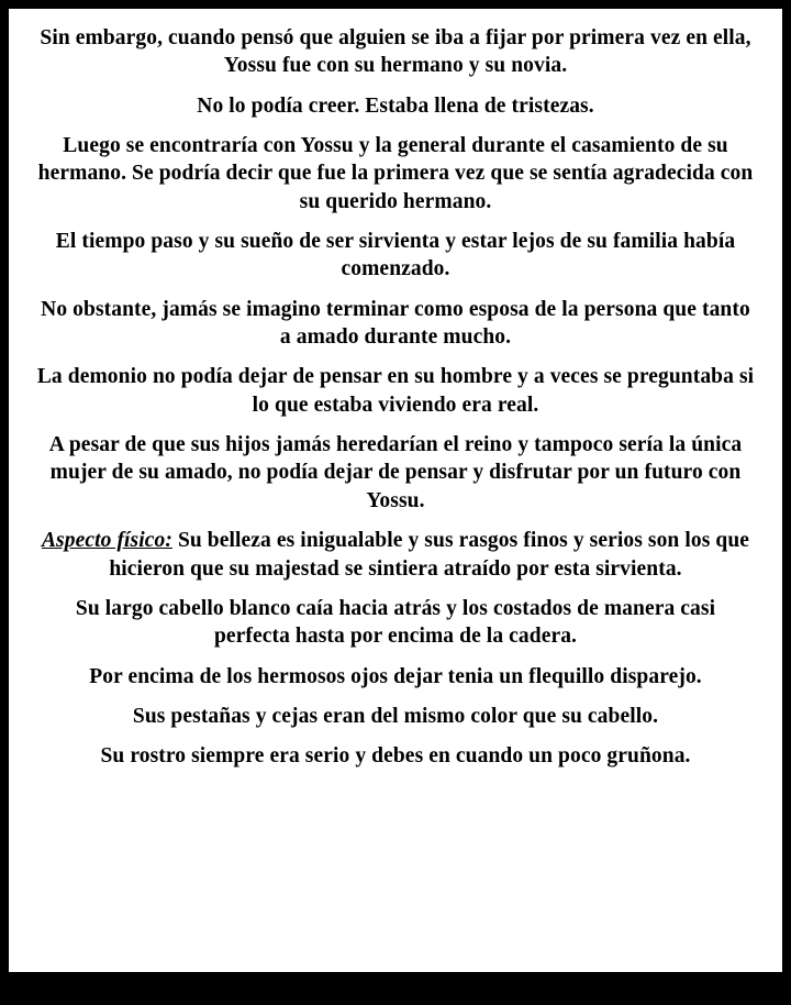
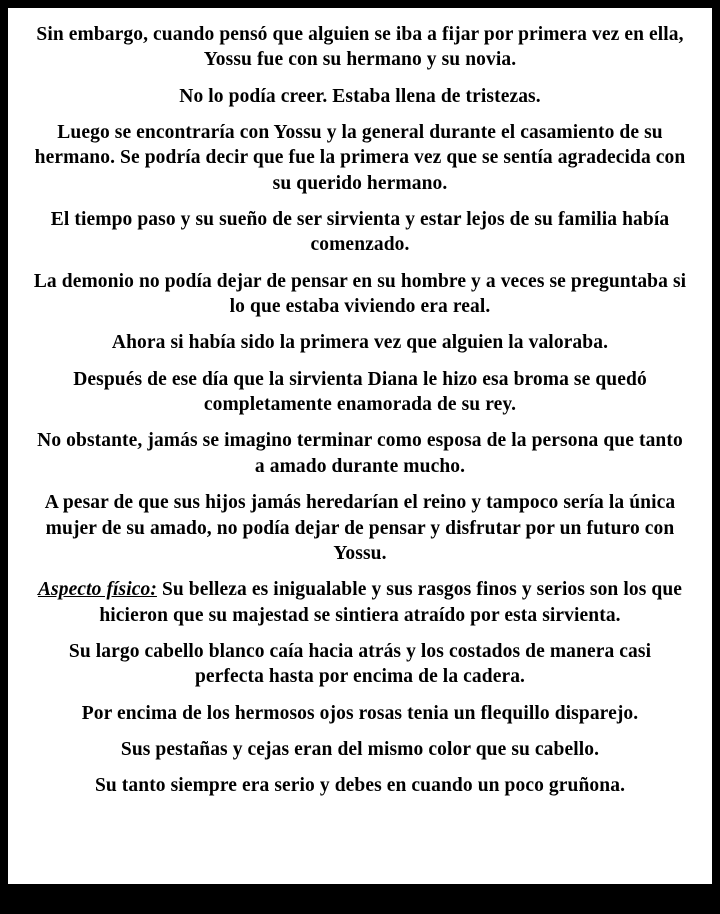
  Sin embargo, cuando pensó que alguien se iba a fijar por primera vez en ella, Yossu fue con su hermano y su novia.
  No lo podía creer. Estaba llena de tristezas.
  Luego se encontraría con Yossu y la general durante el casamiento de su hermano. Se podría decir que fue la primera vez que se sentía agradecida con su querido hermano.
  El tiempo paso y su sueño de ser sirvienta y estar lejos de su familia había comenzado.
- No obstante, jamás se imagino terminar como esposa de la persona que tanto a amado durante mucho.
+ La demonio no podía dejar de pensar en su hombre y a veces se preguntaba si lo que estaba viviendo era real.
+ Ahora si había sido la primera vez que alguien la valoraba.
+ Después de ese día que la sirvienta Diana le hizo esa broma se quedó completamente enamorada de su rey.
- La demonio no podía dejar de pensar en su hombre y a veces se preguntaba si lo que estaba viviendo era real.
+ No obstante, jamás se imagino terminar como esposa de la persona que tanto a amado durante mucho.
  A pesar de que sus hijos jamás heredarían el reino y tampoco sería la única mujer de su amado, no podía dejar de pensar y disfrutar por un futuro con Yossu.
  Aspecto físico: Su belleza es inigualable y sus rasgos finos y serios son los que hicieron que su majestad se sintiera atraído por esta sirvienta.
  Su largo cabello blanco caía hacia atrás y los costados de manera casi perfecta hasta por encima de la cadera.
- Por encima de los hermosos ojos dejar tenia un flequillo disparejo.
+ Por encima de los hermosos ojos rosas tenia un flequillo disparejo.
  Sus pestañas y cejas eran del mismo color que su cabello.
- Su rostro siempre era serio y debes en cuando un poco gruñona.
+ Su tanto siempre era serio y debes en cuando un poco gruñona.
